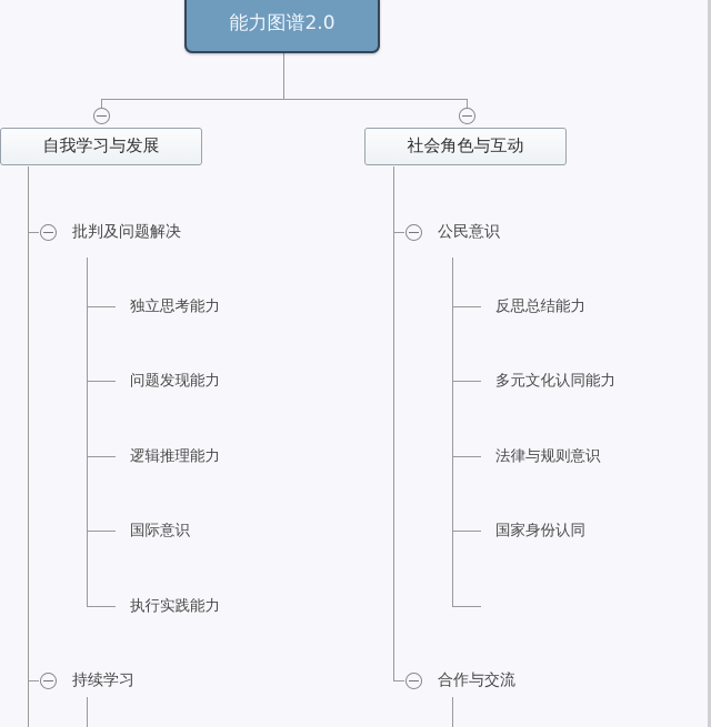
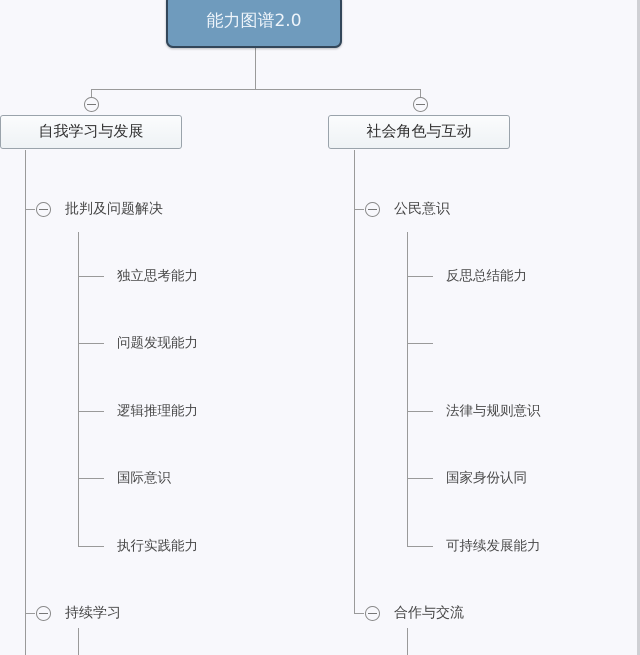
  能力图谱2.0
  自我学习与发展
  批判及问题解决
  独立思考能力
  问题发现能力
  逻辑推理能力
  国际意识
  执行实践能力
  持续学习
  社会角色与互动
  公民意识
  反思总结能力
- 多元文化认同能力
  法律与规则意识
  国家身份认同
+ 可持续发展能力
  合作与交流
